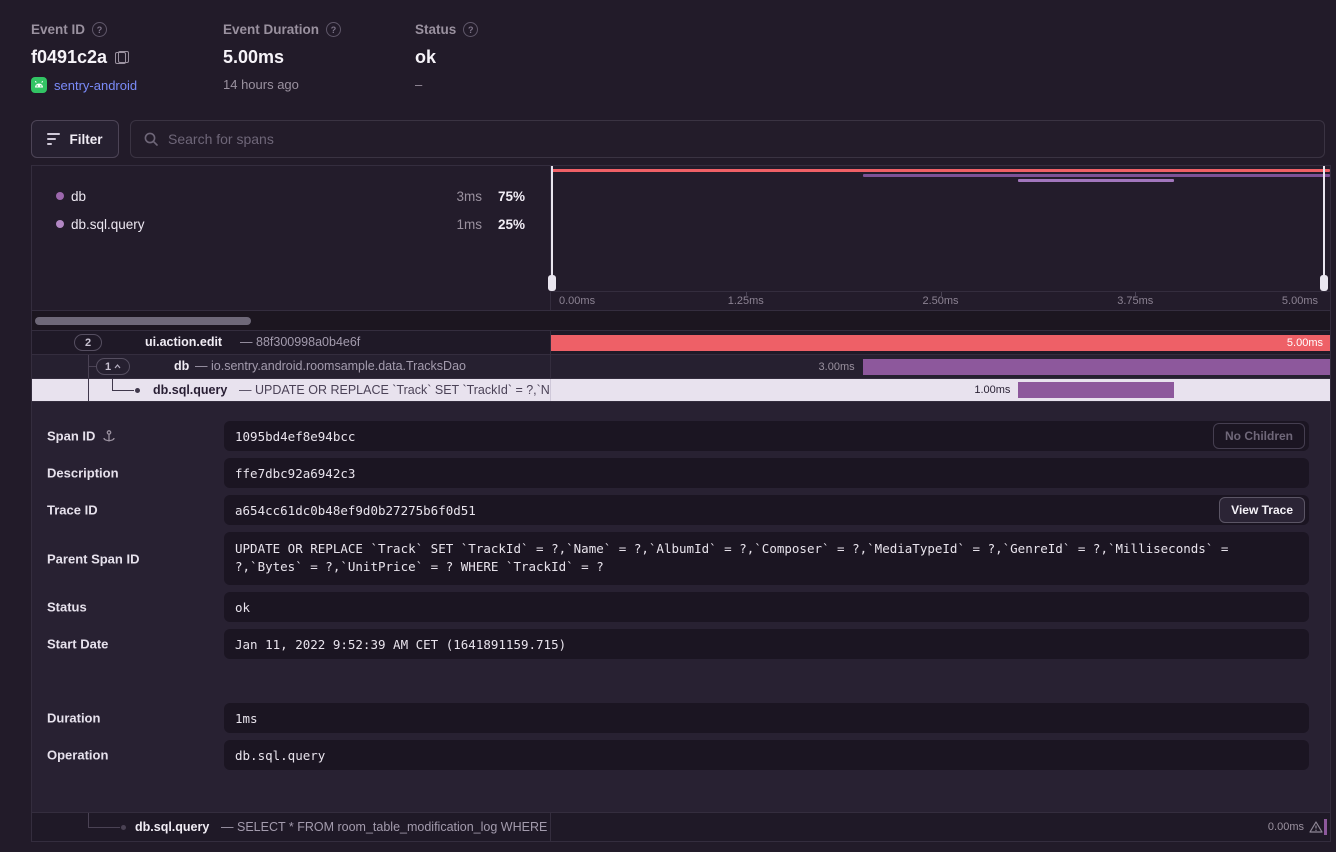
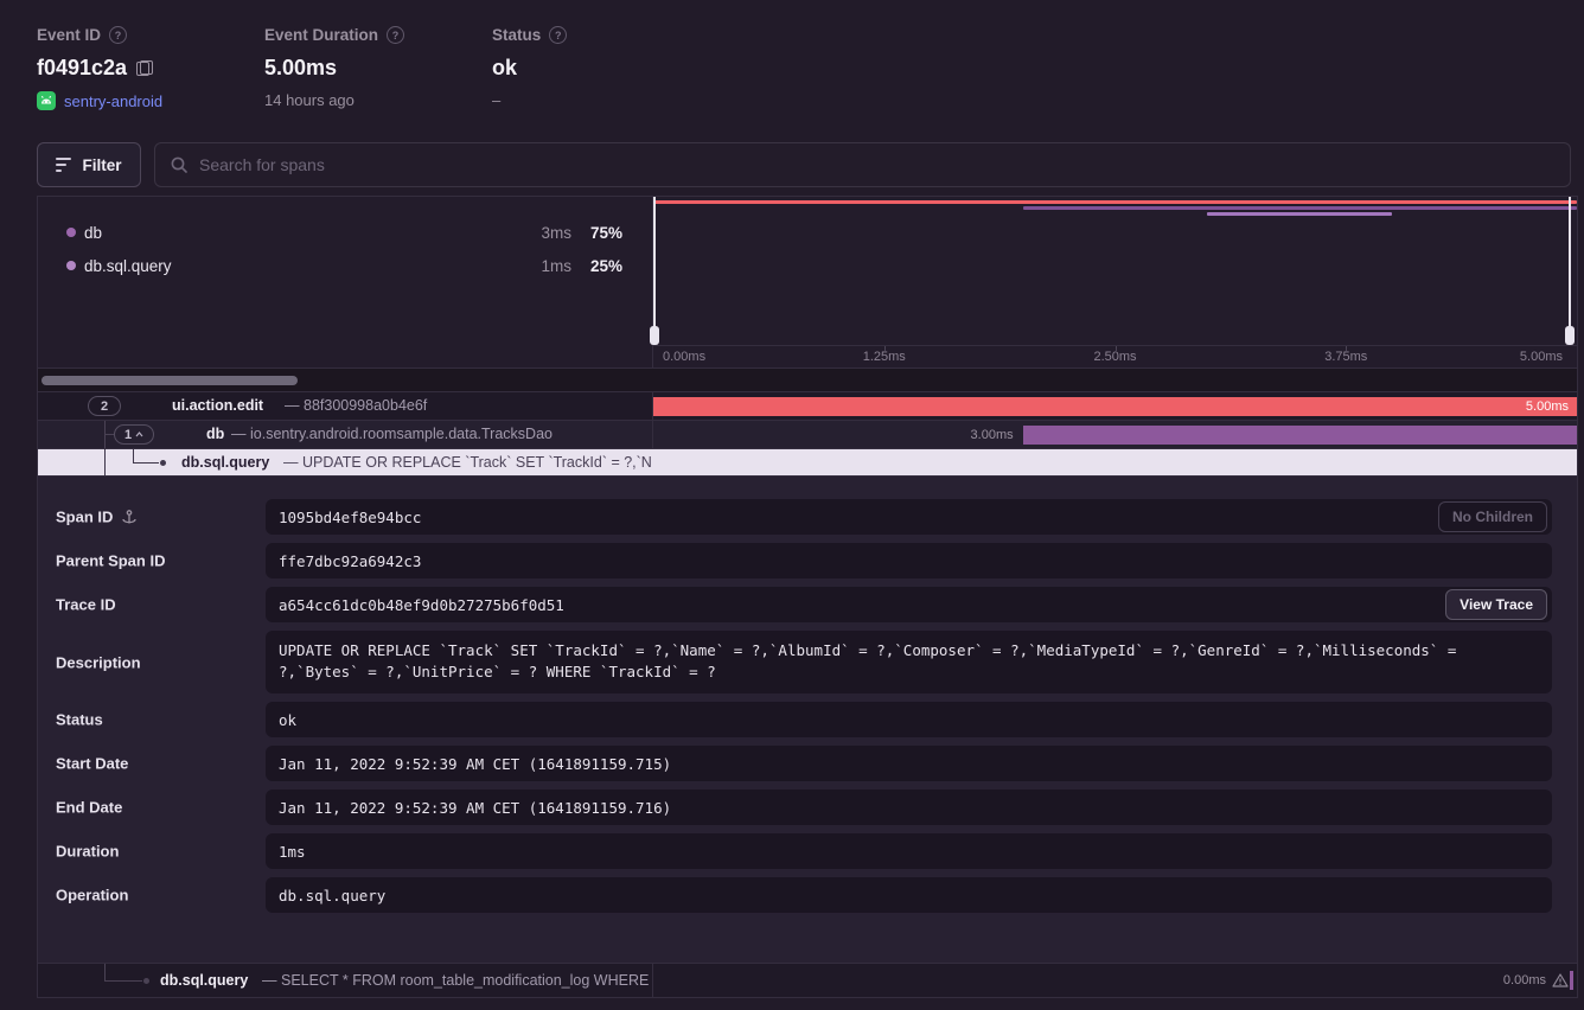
  Event ID
  ?
  f0491c2a
  sentry-android
  Event Duration
  ?
  5.00ms
  14 hours ago
  Status
  ?
  ok
  –
  Filter
  Search for spans
  db
  3ms
  75%
  db.sql.query
  1ms
  25%
  0.00ms
  1.25ms
  2.50ms
  3.75ms
  5.00ms
  2
  ui.action.edit
  —
  88f300998a0b4e6f
  5.00ms
  1
  db
  —
  io.sentry.android.roomsample.data.TracksDao
  3.00ms
  db.sql.query
  —
  UPDATE OR REPLACE `Track` SET `TrackId` = ?,`N
- 1.00ms
  Span ID
  1095bd4ef8e94bcc
  No Children
- Description
+ Parent Span ID
  ffe7dbc92a6942c3
  Trace ID
  a654cc61dc0b48ef9d0b27275b6f0d51
  View Trace
- Parent Span ID
+ Description
  UPDATE OR REPLACE `Track` SET `TrackId` = ?,`Name` = ?,`AlbumId` = ?,`Composer` = ?,`MediaTypeId` = ?,`GenreId` = ?,`Milliseconds` = ?,`Bytes` = ?,`UnitPrice` = ? WHERE `TrackId` = ?
  Status
  ok
  Start Date
  Jan 11, 2022 9:52:39 AM CET (1641891159.715)
+ End Date
+ Jan 11, 2022 9:52:39 AM CET (1641891159.716)
  Duration
  1ms
  Operation
  db.sql.query
  db.sql.query
  —
  SELECT * FROM room_table_modification_log WHERE
  0.00ms
